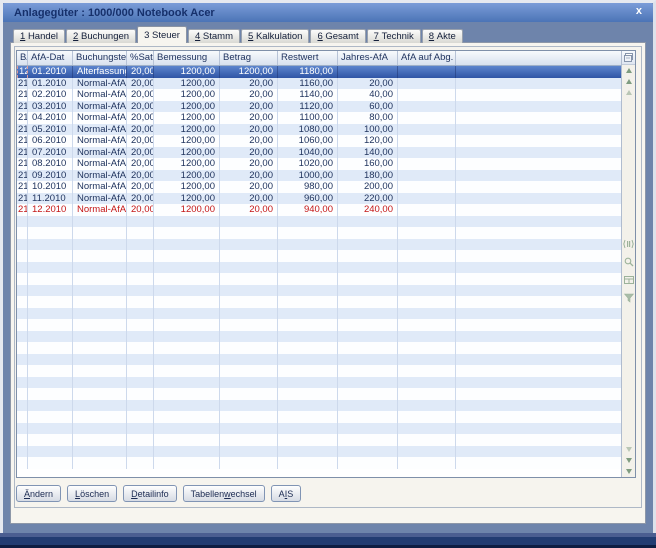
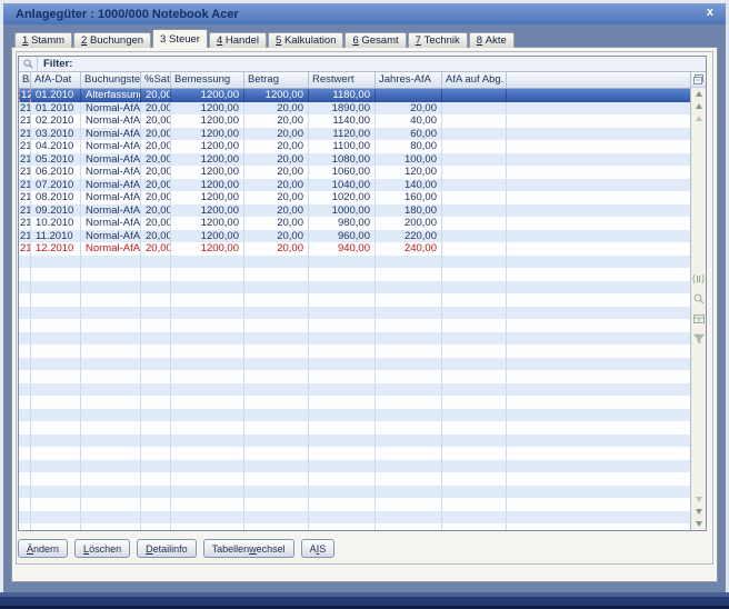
  Anlagegüter : 1000/000 Notebook Acer
  x
  1
- Handel
+ Stamm
  2
  Buchungen
  3 Steuer
  4
- Stamm
+ Handel
  5
  Kalkulation
  6
  Gesamt
  7
  Technik
  8
  Akte
+ Filter:
  AfA-Dat
  Buchungste
  %Sat
  Bemessung
  Betrag
  Restwert
  Jahres-AfA
  AfA auf Abg.
  12
  01.2010
  Alterfassun
  20,00
  1200,00
  1200,00
  1180,00
  21
  01.2010
  Normal-AfA
  20,00
  1200,00
  20,00
- 1160,00
+ 1890,00
  20,00
  21
  02.2010
  Normal-AfA
  20,00
  1200,00
  20,00
  1140,00
  40,00
  21
  03.2010
  Normal-AfA
  20,00
  1200,00
  20,00
  1120,00
  60,00
  21
  04.2010
  Normal-AfA
  20,00
  1200,00
  20,00
  1100,00
  80,00
  21
  05.2010
  Normal-AfA
  20,00
  1200,00
  20,00
  1080,00
  100,00
  21
  06.2010
  Normal-AfA
  20,00
  1200,00
  20,00
  1060,00
  120,00
  21
  07.2010
  Normal-AfA
  20,00
  1200,00
  20,00
  1040,00
  140,00
  21
  08.2010
  Normal-AfA
  20,00
  1200,00
  20,00
  1020,00
  160,00
  21
  09.2010
  Normal-AfA
  20,00
  1200,00
  20,00
  1000,00
  180,00
  21
  10.2010
  Normal-AfA
  20,00
  1200,00
  20,00
  980,00
  200,00
  21
  11.2010
  Normal-AfA
  20,00
  1200,00
  20,00
  960,00
  220,00
  21
  12.2010
  Normal-AfA
  20,00
  1200,00
  20,00
  940,00
  240,00
  Ä
  ndern
  L
  öschen
  D
  etailinfo
  Tabellen
  w
  echsel
  A
  I
  S
